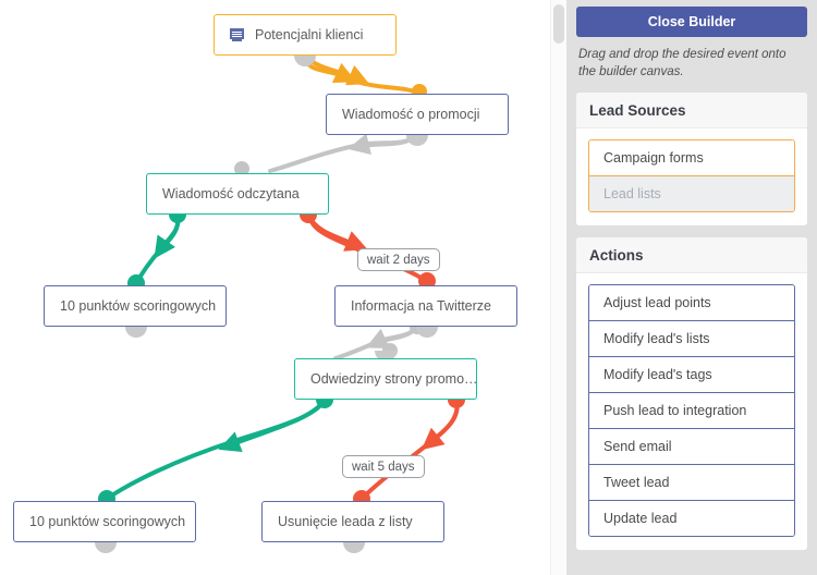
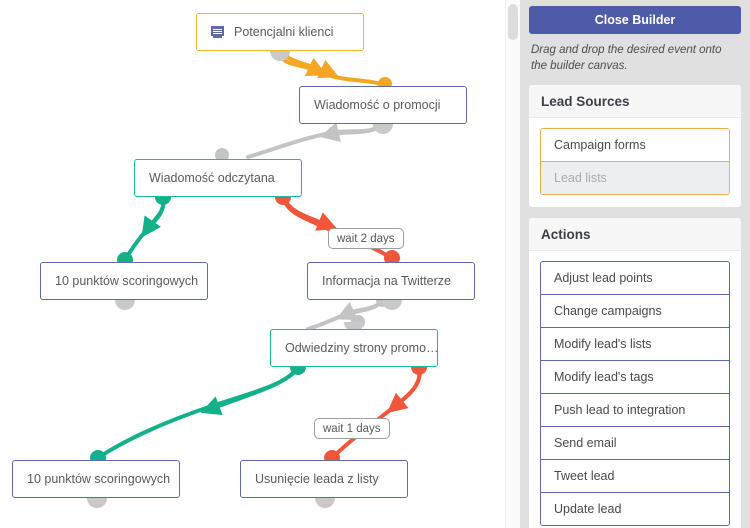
  Potencjalni klienci
  Wiadomość o promocji
  Wiadomość odczytana
  10 punktów scoringowych
  Informacja na Twitterze
  Odwiedziny strony promo…
  10 punktów scoringowych
  Usunięcie leada z listy
  wait 2 days
- wait 5 days
+ wait 1 days
  Close Builder
  Drag and drop the desired event onto the builder canvas.
  Lead Sources
  Campaign forms
  Lead lists
  Actions
  Adjust lead points
+ Change campaigns
  Modify lead's lists
  Modify lead's tags
  Push lead to integration
  Send email
  Tweet lead
  Update lead
